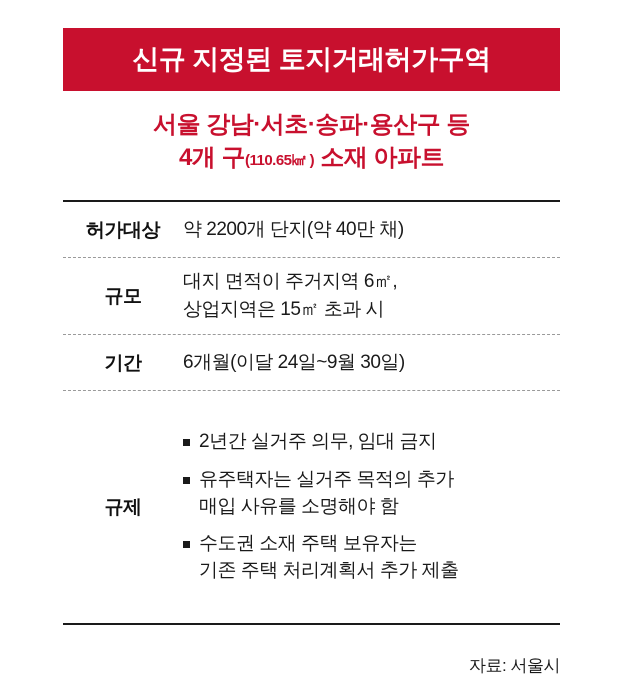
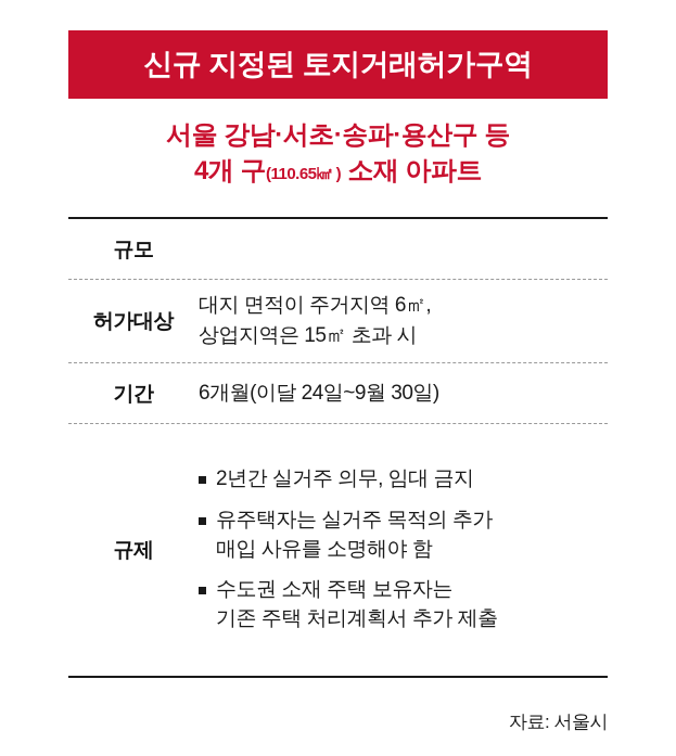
  신규 지정된 토지거래허가구역
  서울 강남·서초·송파·용산구 등
  4개 구(110.65㎢ ) 소재 아파트
- 허가대상
+ 규모
- 약 2200개 단지(약 40만 채)
- 규모
+ 허가대상
  대지 면적이 주거지역 6㎡,
  상업지역은 15㎡ 초과 시
  기간
  6개월(이달 24일~9월 30일)
  규제
  2년간 실거주 의무, 임대 금지
  유주택자는 실거주 목적의 추가
  매입 사유를 소명해야 함
  수도권 소재 주택 보유자는
  기존 주택 처리계획서 추가 제출
  자료: 서울시
